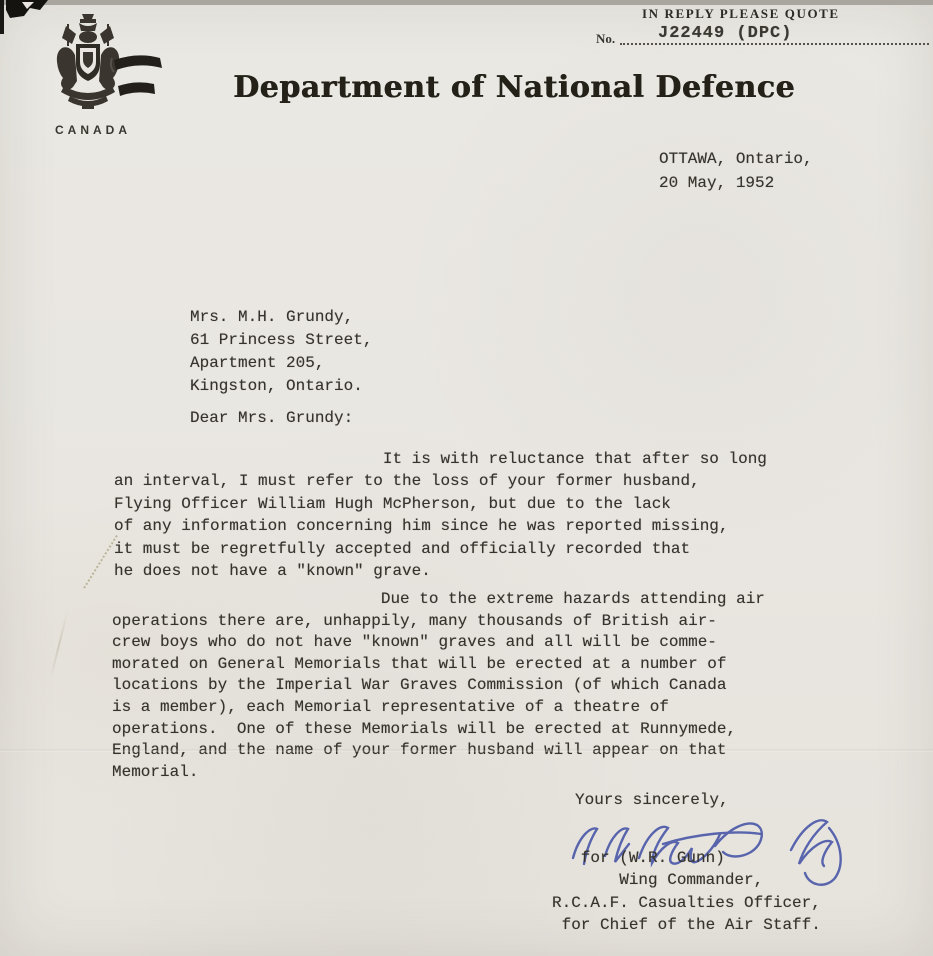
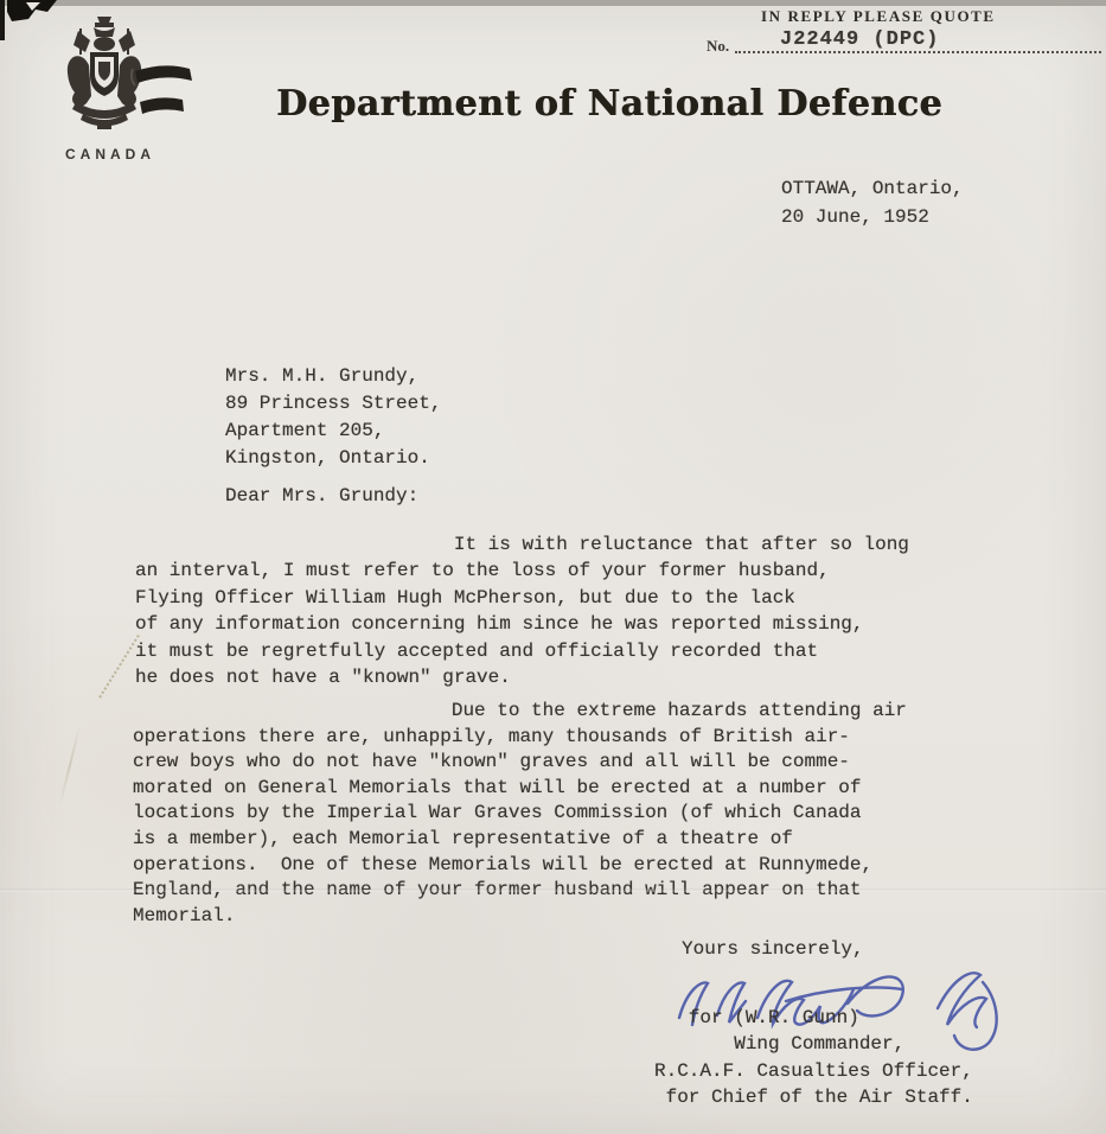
  IN REPLY PLEASE QUOTE
  No.
  J22449 (DPC)
  CANADA
  Department of National Defence
  OTTAWA, Ontario,
- 20 May, 1952
+ 20 June, 1952
  Mrs. M.H. Grundy,
- 61 Princess Street,
+ 89 Princess Street,
  Apartment 205,
  Kingston, Ontario.
  Dear Mrs. Grundy:
  It is with reluctance that after so long
  an interval, I must refer to the loss of your former husband,
  Flying Officer William Hugh McPherson, but due to the lack
  of any information concerning him since he was reported missing,
  it must be regretfully accepted and officially recorded that
  he does not have a "known" grave.
  Due to the extreme hazards attending air
  operations there are, unhappily, many thousands of British air-
  crew boys who do not have "known" graves and all will be comme-
  morated on General Memorials that will be erected at a number of
  locations by the Imperial War Graves Commission (of which Canada
  is a member), each Memorial representative of a theatre of
  operations. One of these Memorials will be erected at Runnymede,
  Memorial.
  Yours sincerely,
  for (W.R. Gunn)
  Wing Commander,
  R.C.A.F. Casualties Officer,
  for Chief of the Air Staff.
